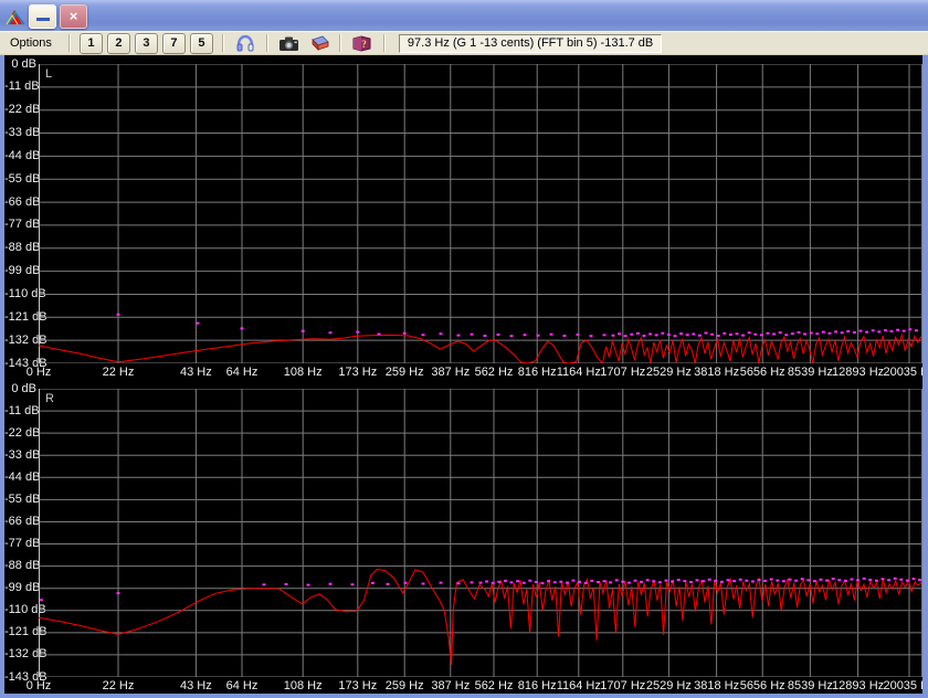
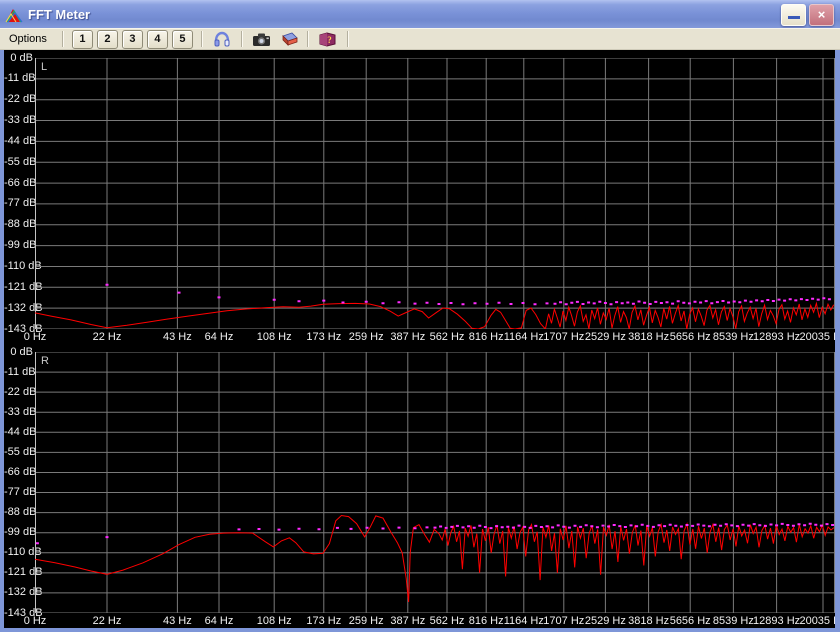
+ FFT Meter
  ×
  Options
  1
  2
  3
- 7
+ 4
  5
  ?
- 97.3 Hz (G 1 -13 cents) (FFT bin 5) -131.7 dB
  L
  0 dB
  -11 dB
  -22 dB
  -33 dB
  -44 dB
  -55 dB
  -66 dB
  -77 dB
  -88 dB
  -99 dB
  -110 d
  -121 d
  -132 d
  -143 d
  0 Hz
  22 Hz
  43 Hz
  64 Hz
  108 Hz
  173 Hz
  259 Hz
  387 Hz
  562 Hz
  816 Hz
  1164 Hz
  1707 Hz
  2529 Hz
  3818 Hz
  5656 Hz
  8539 Hz
  12893 Hz
  20035
  R
  0 dB
  -11 dB
  -22 dB
  -33 dB
  -44 dB
  -55 dB
  -66 dB
  -77 dB
  -88 dB
  -99 dB
  -110 d
  -121 d
  -132 d
  -143 d
  0 Hz
  22 Hz
  43 Hz
  64 Hz
  108 Hz
  173 Hz
  259 Hz
  387 Hz
  562 Hz
  816 Hz
  1164 Hz
  1707 Hz
  2529 Hz
  3818 Hz
  5656 Hz
  8539 Hz
  12893 Hz
  20035
